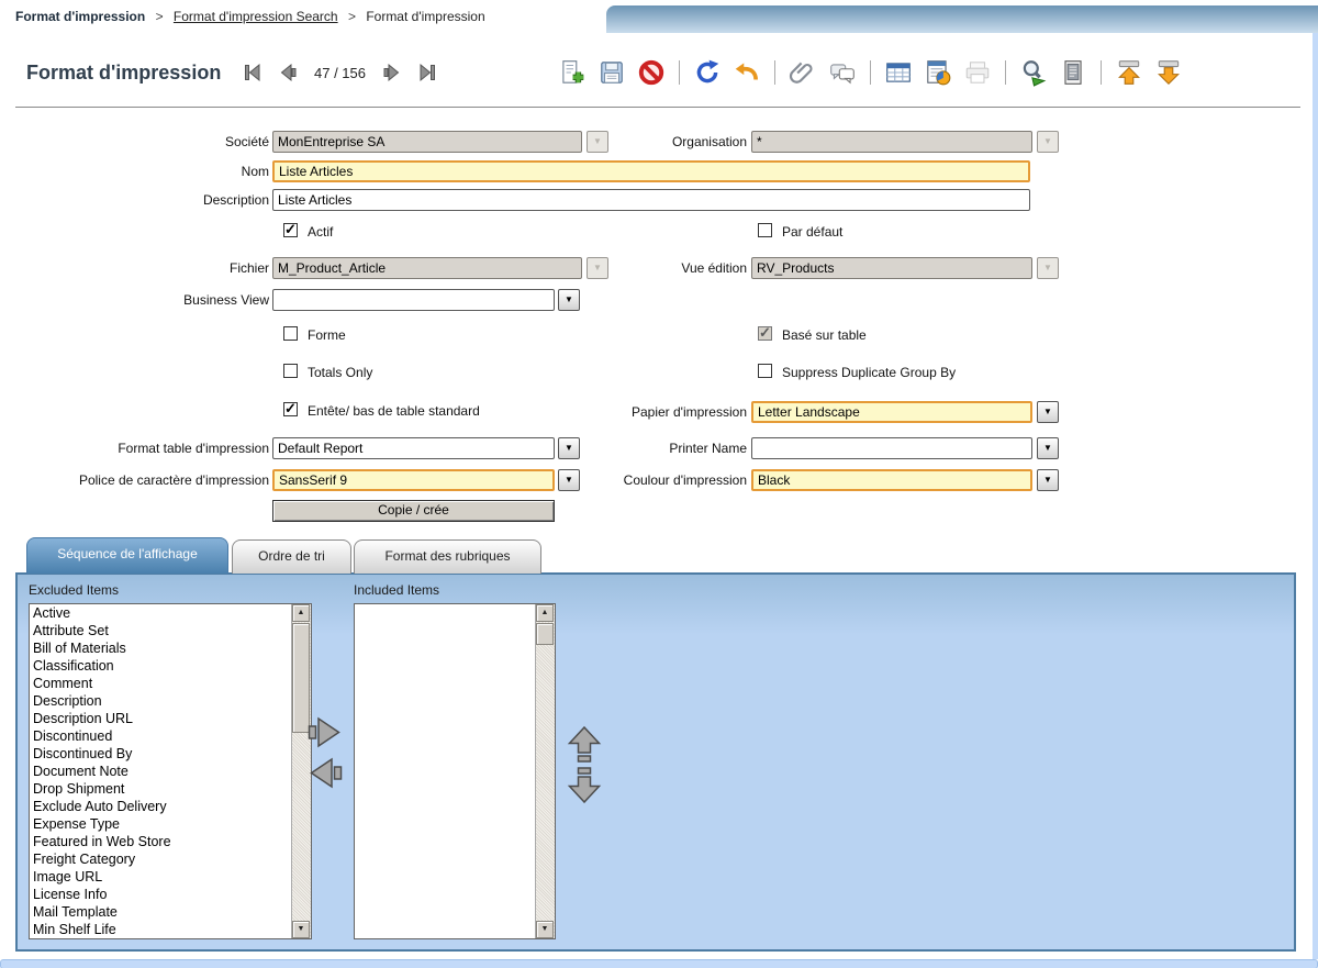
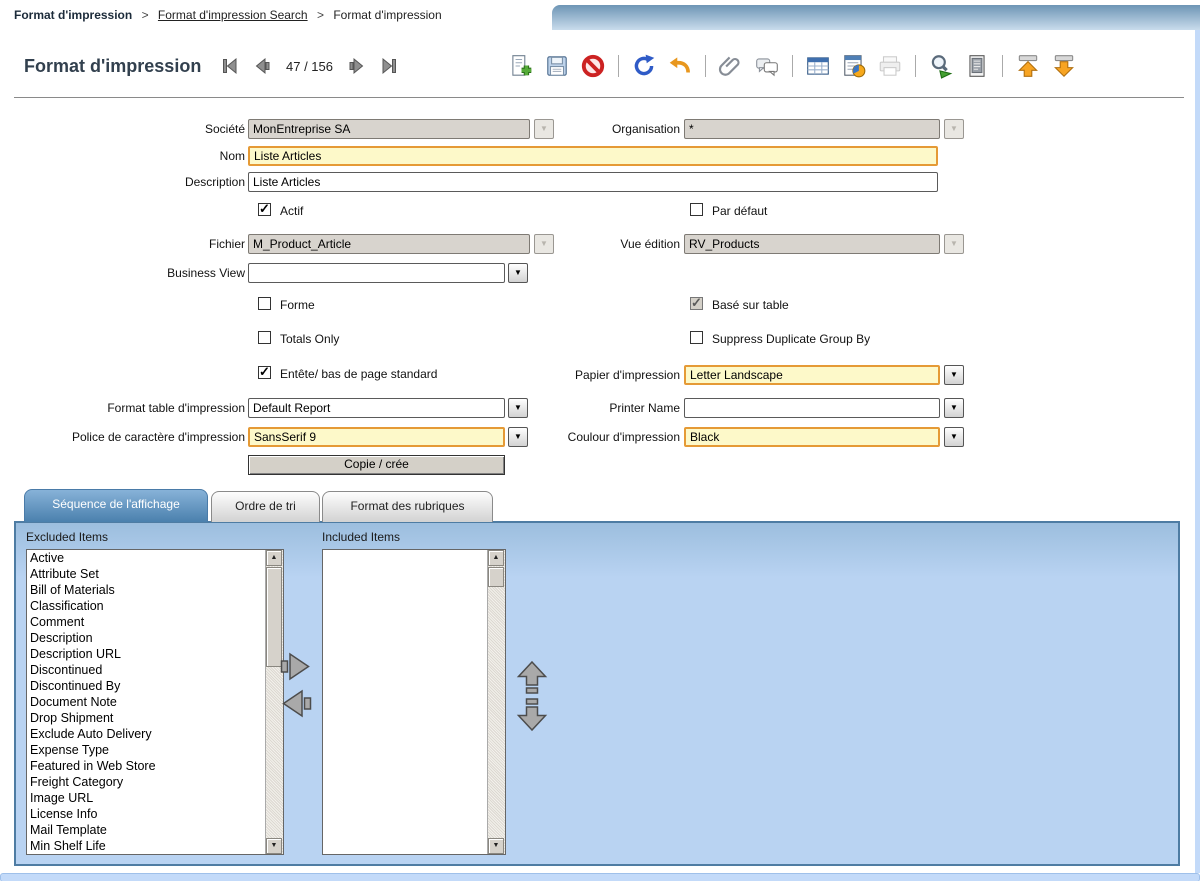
  Format d'impression > Format d'impression Search > Format d'impression
  Format d'impression
  47 / 156
  Société
  MonEntreprise SA
  ▼
  Organisation
  *
  ▼
  Nom
  Liste Articles
  Description
  Liste Articles
  Actif
  Par défaut
  Fichier
  M_Product_Article
  ▼
  Vue édition
  RV_Products
  ▼
  Business View
  ▼
  Forme
  Basé sur table
  Totals Only
  Suppress Duplicate Group By
- Entête/ bas de table standard
+ Entête/ bas de page standard
  Papier d'impression
  Letter Landscape
  ▼
  Format table d'impression
  Default Report
  ▼
  Printer Name
  ▼
  Police de caractère d'impression
  SansSerif 9
  ▼
  Coulour d'impression
  Black
  ▼
  Copie / crée
  Séquence de l'affichage
  Ordre de tri
  Format des rubriques
  Excluded Items
  Active
  Attribute Set
  Bill of Materials
  Classification
  Comment
  Description
  Description URL
  Discontinued
  Discontinued By
  Document Note
  Drop Shipment
  Exclude Auto Delivery
  Expense Type
  Featured in Web Store
  Freight Category
  Image URL
  License Info
  Mail Template
  Min Shelf Life
  Included Items
